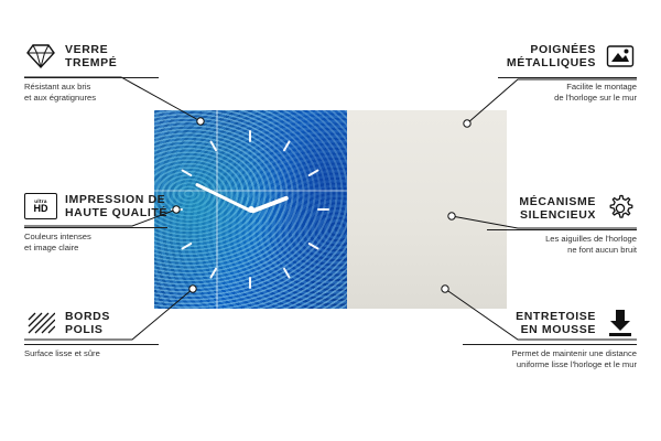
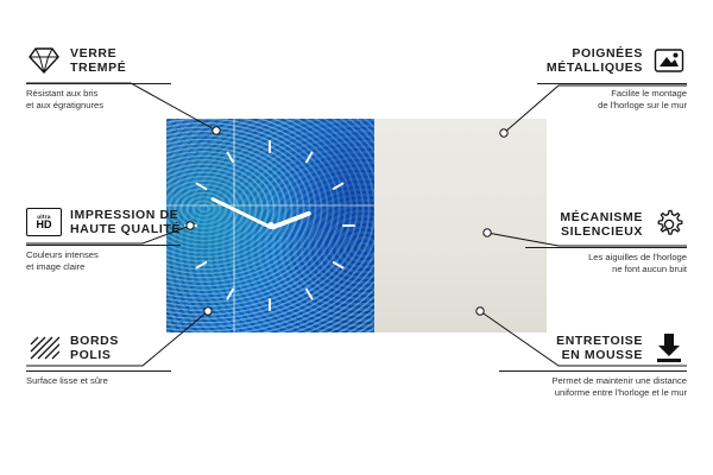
  VERRE
  TREMPÉ
  Résistant aux bris
  et aux égratignures
  HD
  IMPRESSION DE
  HAUTE QUALITÉ
  Couleurs intenses
  et image claire
  BORDS
  POLIS
  Surface lisse et sûre
  POIGNÉES
  MÉTALLIQUES
  Facilite le montage
  de l'horloge sur le mur
  MÉCANISME
  SILENCIEUX
  Les aiguilles de l'horloge
  ne font aucun bruit
  ENTRETOISE
  EN MOUSSE
  Permet de maintenir une distance
- uniforme lisse l'horloge et le mur
+ uniforme entre l'horloge et le mur
